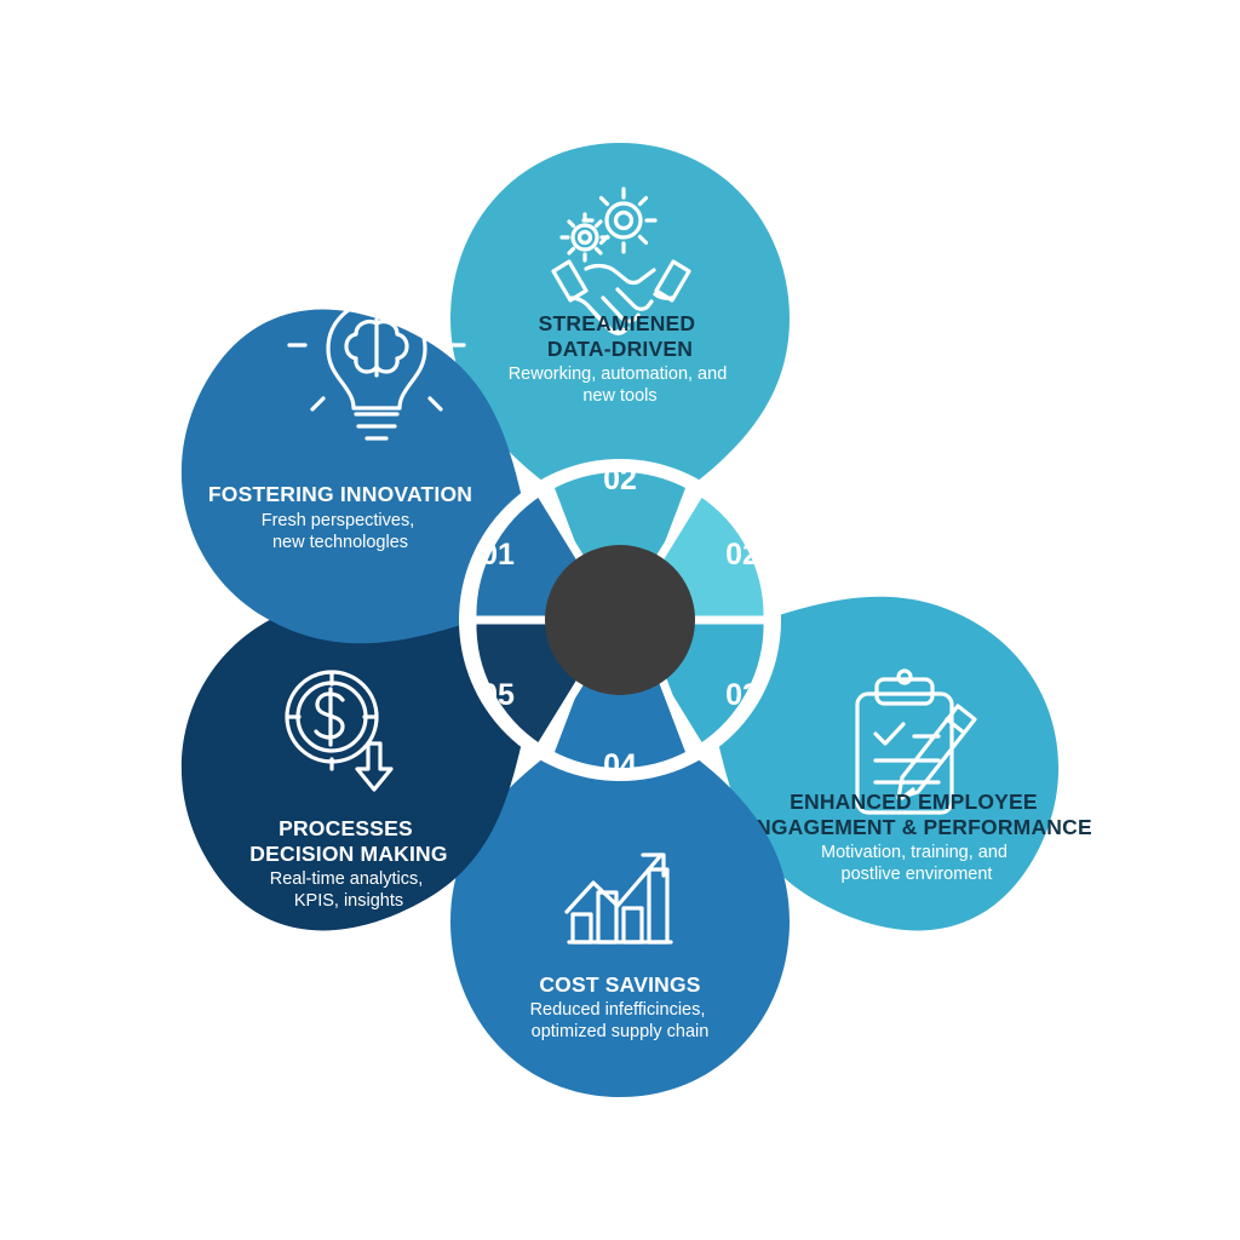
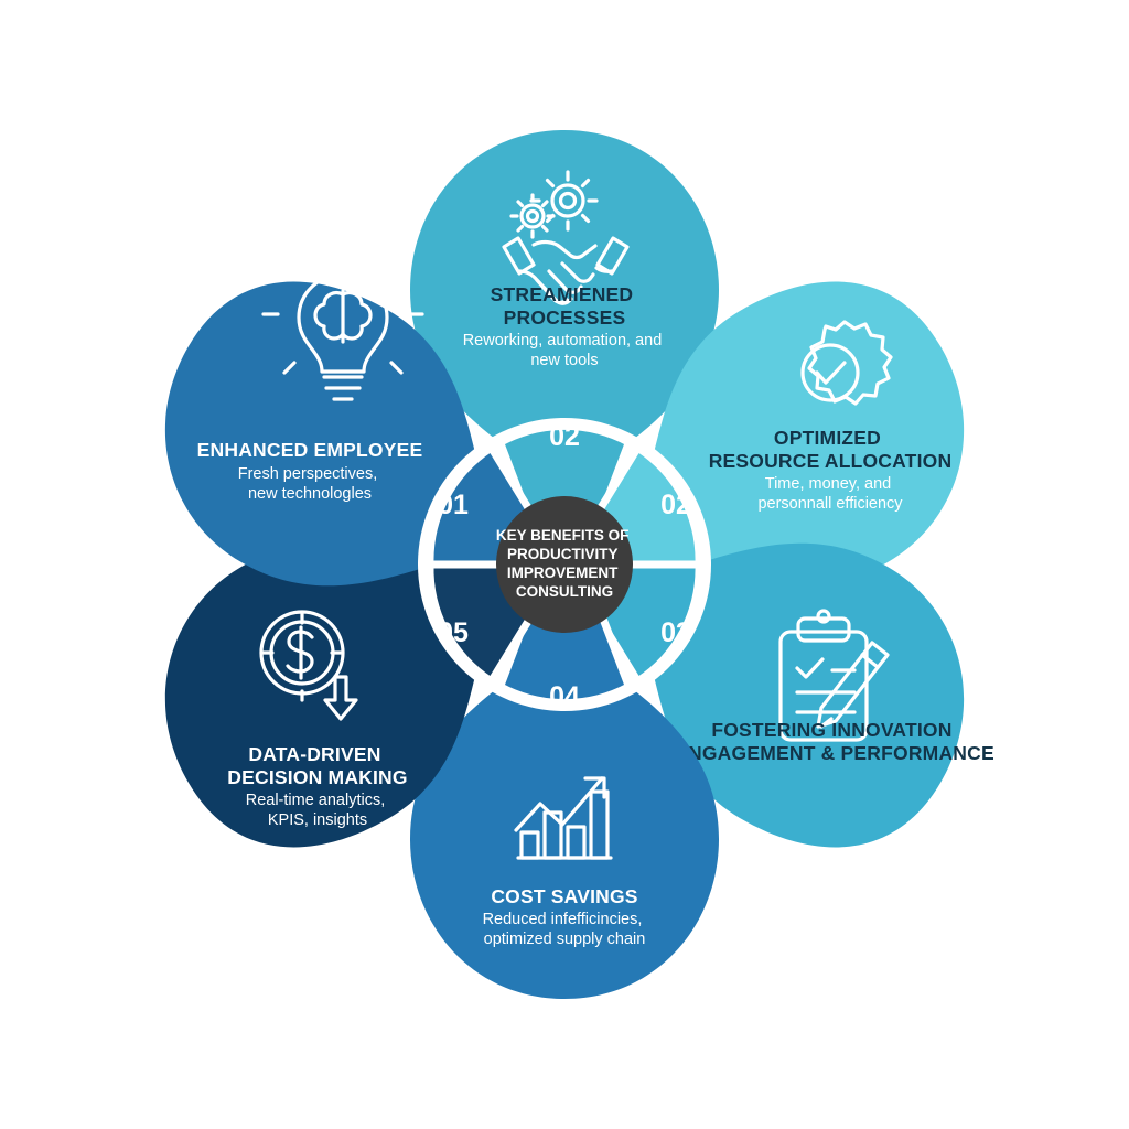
- STREAMIENED DATA-DRIVEN
+ STREAMIENED PROCESSES
  Reworking, automation, and new tools
+ OPTIMIZED RESOURCE ALLOCATION
+ Time, money, and personnall efficiency
- ENHANCED EMPLOYEE NGAGEMENT & PERFORMANCE
+ FOSTERING INNOVATION NGAGEMENT & PERFORMANCE
- Motivation, training, and postlive enviroment
  COST SAVINGS
  Reduced infefficincies, optimized supply chain
- PROCESSES DECISION MAKING
+ DATA-DRIVEN DECISION MAKING
  Real-time analytics, KPIS, insights
- FOSTERING INNOVATION
+ ENHANCED EMPLOYEE
  Fresh perspectives, new technologles
  02
  02
  03
  04
  05
  01
+ KEY BENEFITS OF PRODUCTIVITY IMPROVEMENT CONSULTING
